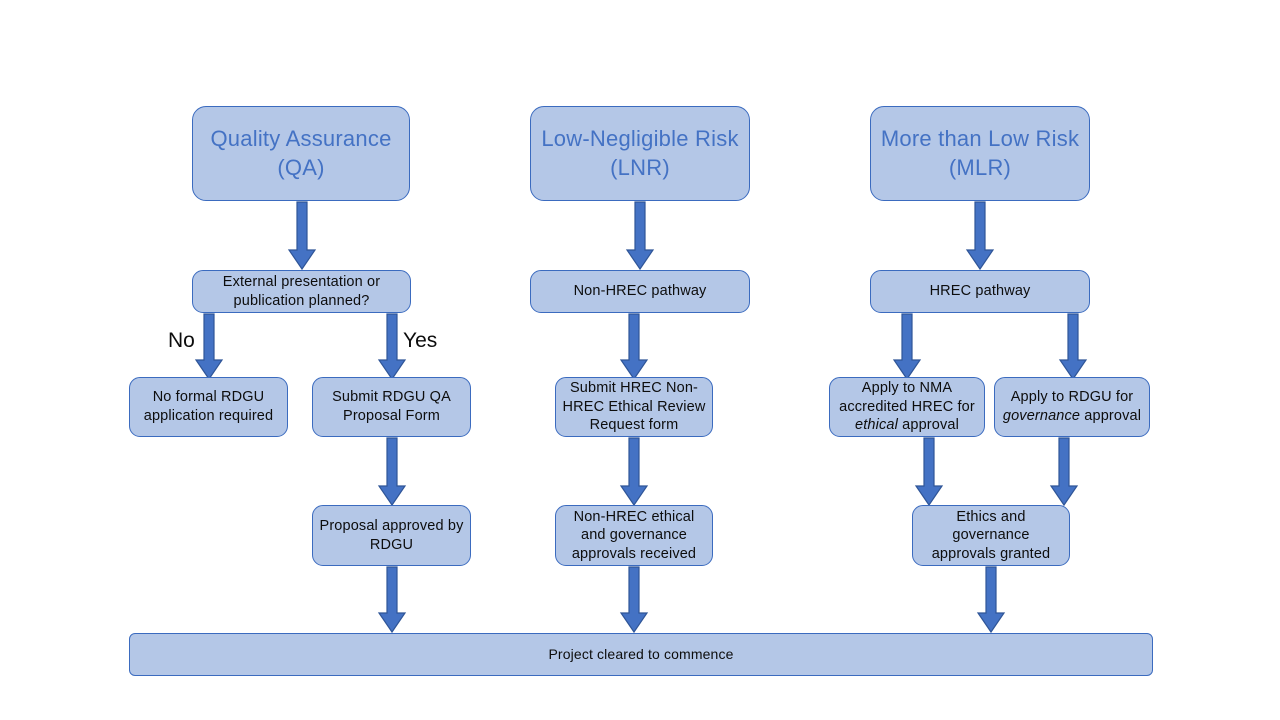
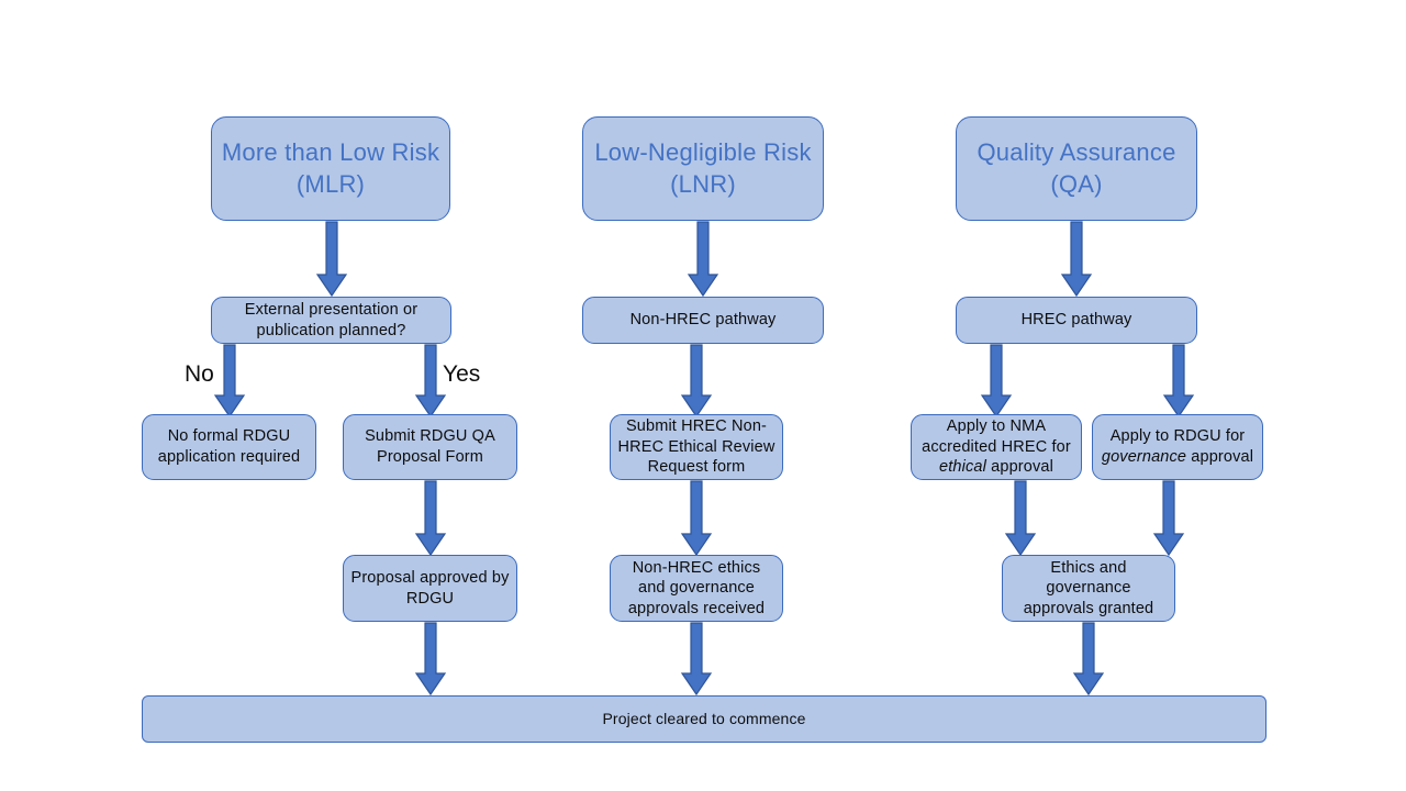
- Quality Assurance (QA)
+ More than Low Risk (MLR)
  Low-Negligible Risk (LNR)
- More than Low Risk (MLR)
+ Quality Assurance (QA)
  External presentation or publication planned?
  No
  Yes
  No formal RDGU application required
  Submit RDGU QA Proposal Form
  Proposal approved by RDGU
  Non-HREC pathway
  Submit HREC Non-HREC Ethical Review Request form
- Non-HREC ethical and governance approvals received
+ Non-HREC ethics and governance approvals received
  HREC pathway
  Apply to NMA accredited HREC for ethical approval
  Apply to RDGU for governance approval
  Ethics and governance approvals granted
  Project cleared to commence
